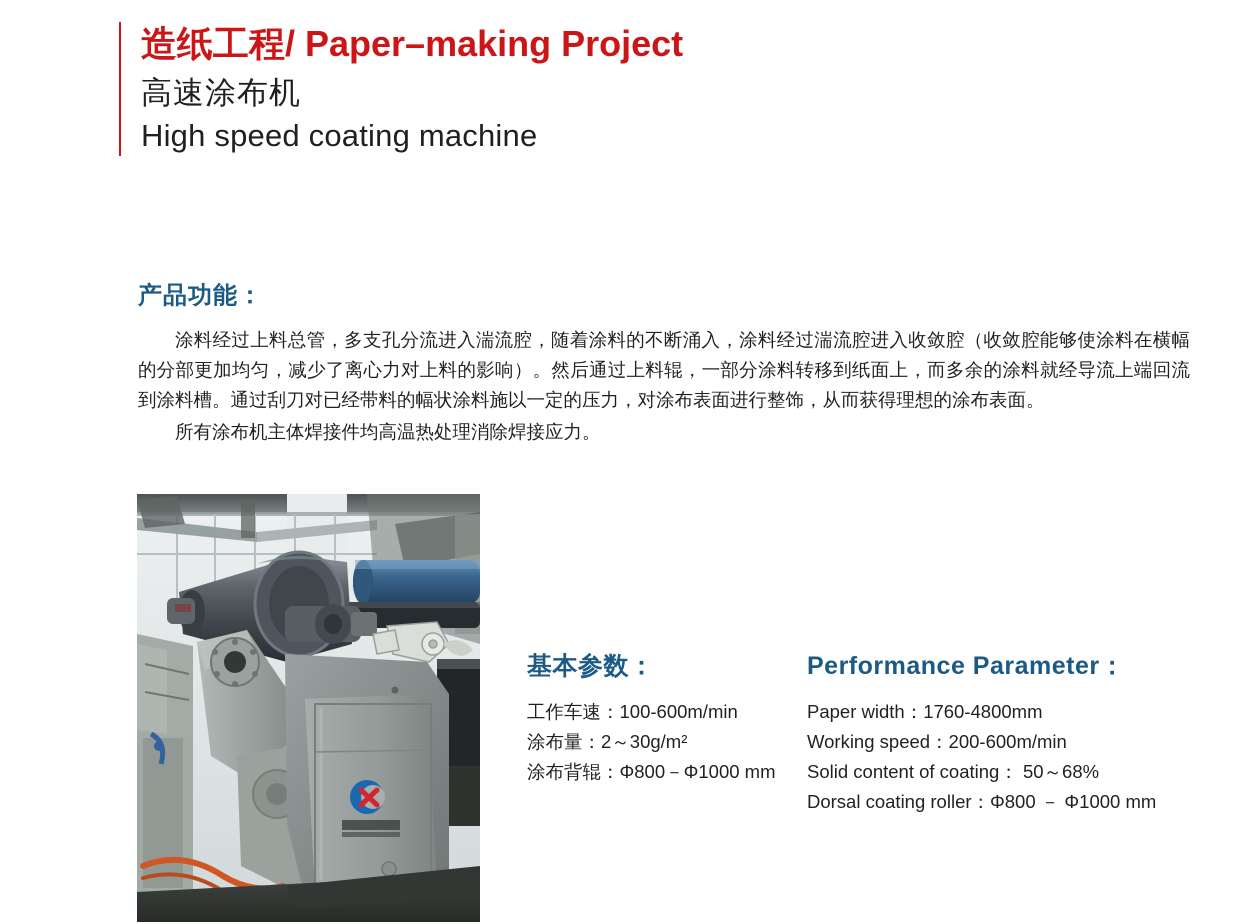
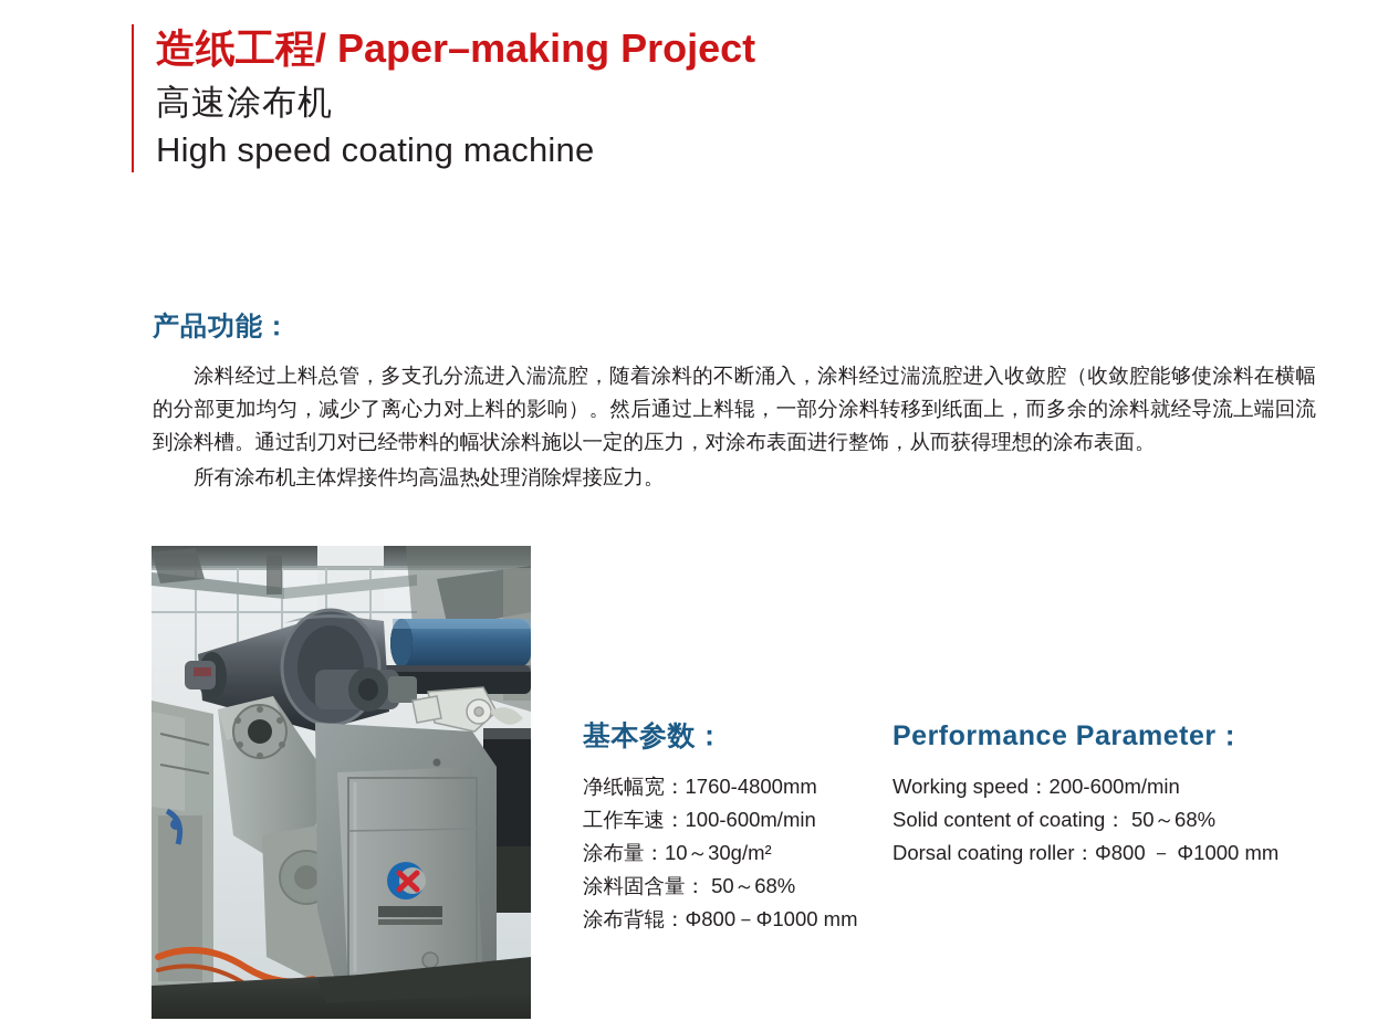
  造纸工程/ Paper–making Project
  高速涂布机
  High speed coating machine
  产品功能：
  涂料经过上料总管，多支孔分流进入湍流腔，随着涂料的不断涌入，涂料经过湍流腔进入收敛腔（收敛腔能够使涂料在横幅的分部更加均匀，减少了离心力对上料的影响）。然后通过上料辊，一部分涂料转移到纸面上，而多余的涂料就经导流上端回流到涂料槽。通过刮刀对已经带料的幅状涂料施以一定的压力，对涂布表面进行整饰，从而获得理想的涂布表面。
  所有涂布机主体焊接件均高温热处理消除焊接应力。
  基本参数：
+ 净纸幅宽：1760-4800mm
  工作车速：100-600m/min
- 涂布量：2～30g/m²
+ 涂布量：10～30g/m²
+ 涂料固含量： 50～68%
  涂布背辊：Φ800－Φ1000 mm
  Performance Parameter：
- Paper width：1760-4800mm
  Working speed：200-600m/min
  Solid content of coating： 50～68%
  Dorsal coating roller：Φ800 － Φ1000 mm
